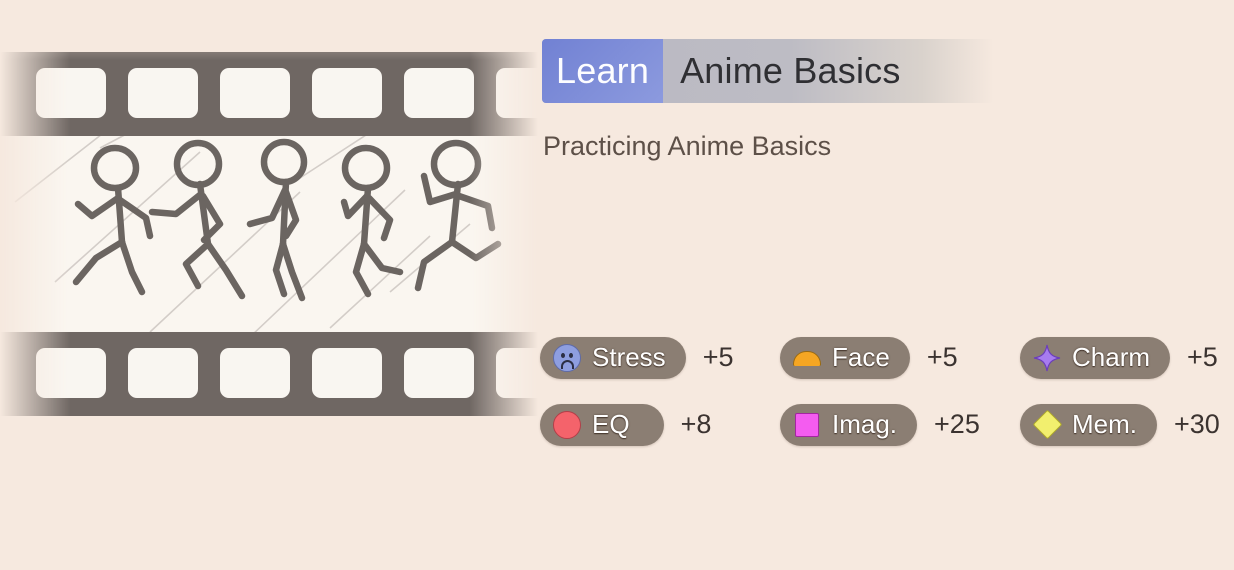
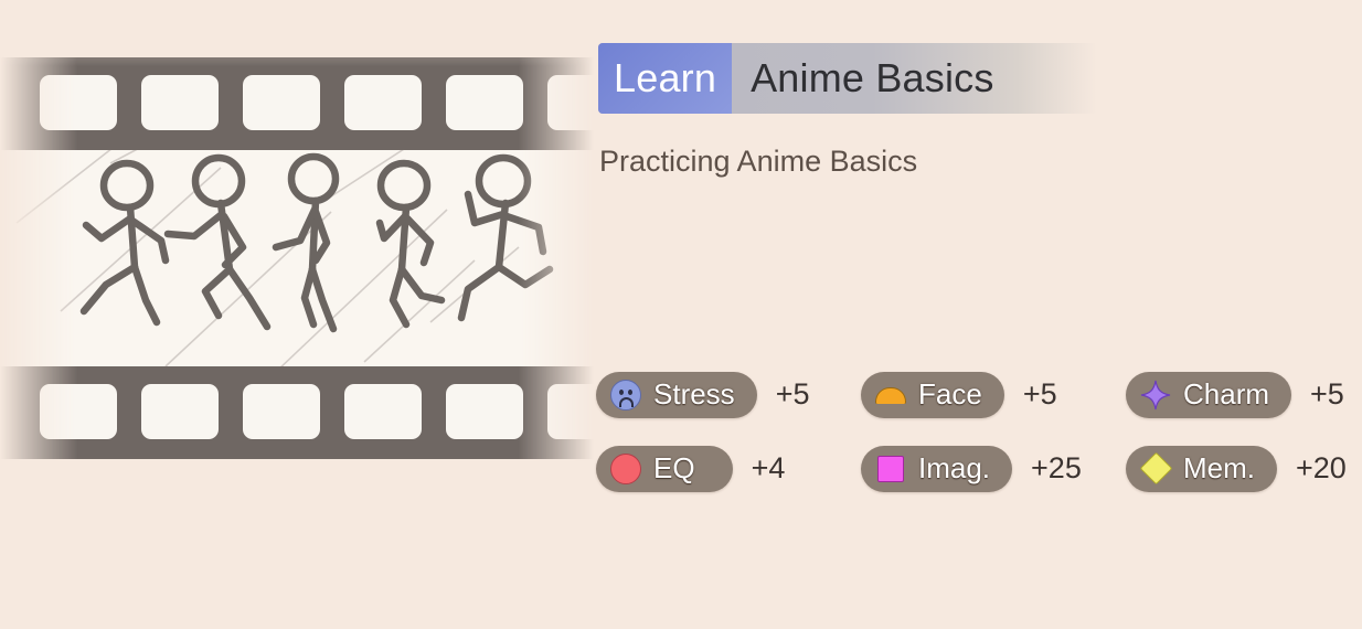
  Learn
  Anime Basics
  Practicing Anime Basics
  Stress
  +5
  Face
  +5
  Charm
  +5
  EQ
- +8
+ +4
  Imag.
  +25
  Mem.
- +30
+ +20
